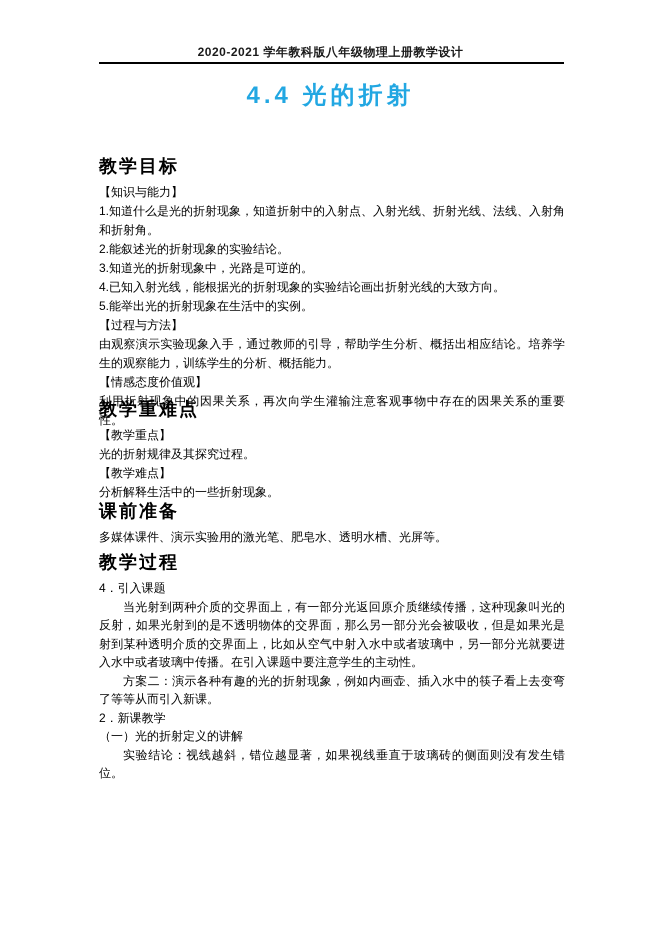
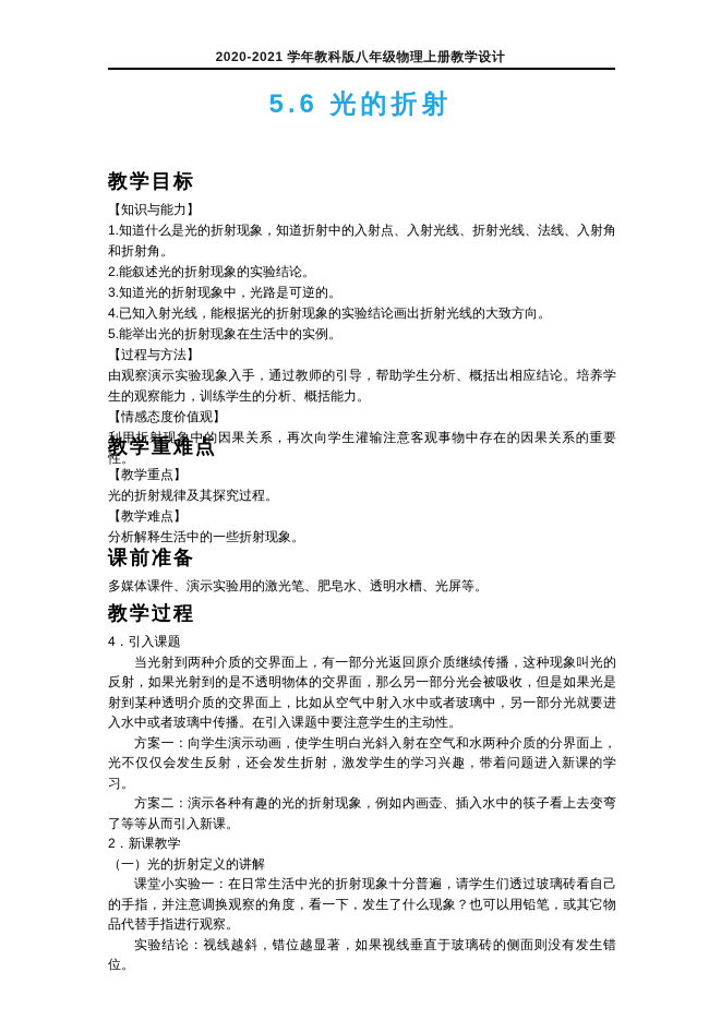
  2020-2021 学年教科版八年级物理上册教学设计
- 4.4 光的折射
+ 5.6 光的折射
  教学目标
  【知识与能力】
  1.知道什么是光的折射现象，知道折射中的入射点、入射光线、折射光线、法线、入射角和折射角。
  2.能叙述光的折射现象的实验结论。
  3.知道光的折射现象中，光路是可逆的。
  4.已知入射光线，能根据光的折射现象的实验结论画出折射光线的大致方向。
  5.能举出光的折射现象在生活中的实例。
  【过程与方法】
  由观察演示实验现象入手，通过教师的引导，帮助学生分析、概括出相应结论。培养学生的观察能力，训练学生的分析、概括能力。
  【情感态度价值观】
  利用折射现象中的因果关系，再次向学生灌输注意客观事物中存在的因果关系的重要性。
  教学重难点
  【教学重点】
  光的折射规律及其探究过程。
  【教学难点】
  分析解释生活中的一些折射现象。
  课前准备
  多媒体课件、演示实验用的激光笔、肥皂水、透明水槽、光屏等。
  教学过程
  4．引入课题
  当光射到两种介质的交界面上，有一部分光返回原介质继续传播，这种现象叫光的反射，如果光射到的是不透明物体的交界面，那么另一部分光会被吸收，但是如果光是射到某种透明介质的交界面上，比如从空气中射入水中或者玻璃中，另一部分光就要进入水中或者玻璃中传播。在引入课题中要注意学生的主动性。
+ 方案一：向学生演示动画，使学生明白光斜入射在空气和水两种介质的分界面上，光不仅仅会发生反射，还会发生折射，激发学生的学习兴趣，带着问题进入新课的学习。
  方案二：演示各种有趣的光的折射现象，例如内画壶、插入水中的筷子看上去变弯了等等从而引入新课。
  2．新课教学
  （一）光的折射定义的讲解
+ 课堂小实验一：在日常生活中光的折射现象十分普遍，请学生们透过玻璃砖看自己的手指，并注意调换观察的角度，看一下，发生了什么现象？也可以用铅笔，或其它物品代替手指进行观察。
  实验结论：视线越斜，错位越显著，如果视线垂直于玻璃砖的侧面则没有发生错位。
